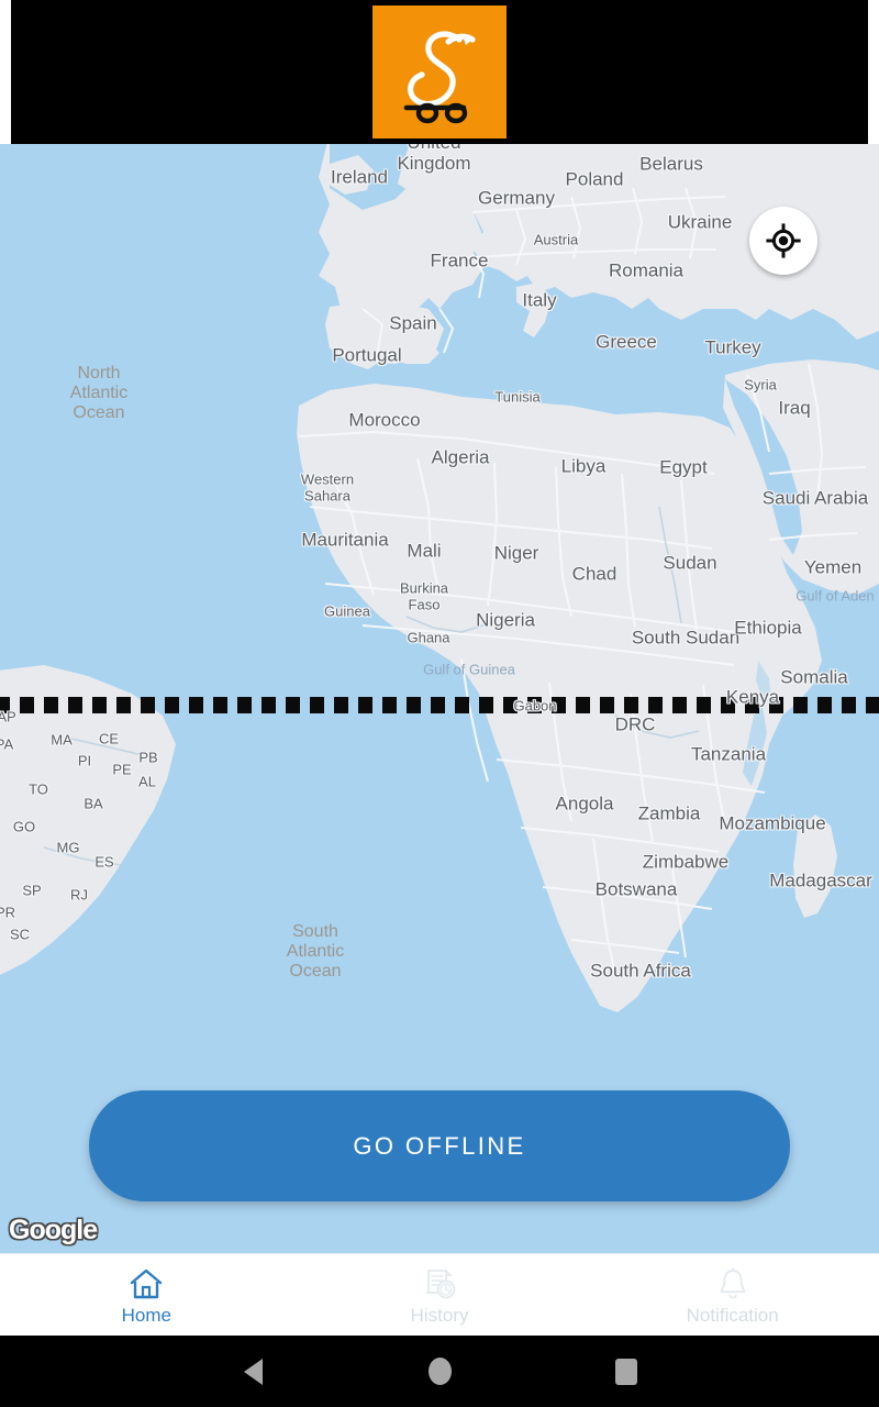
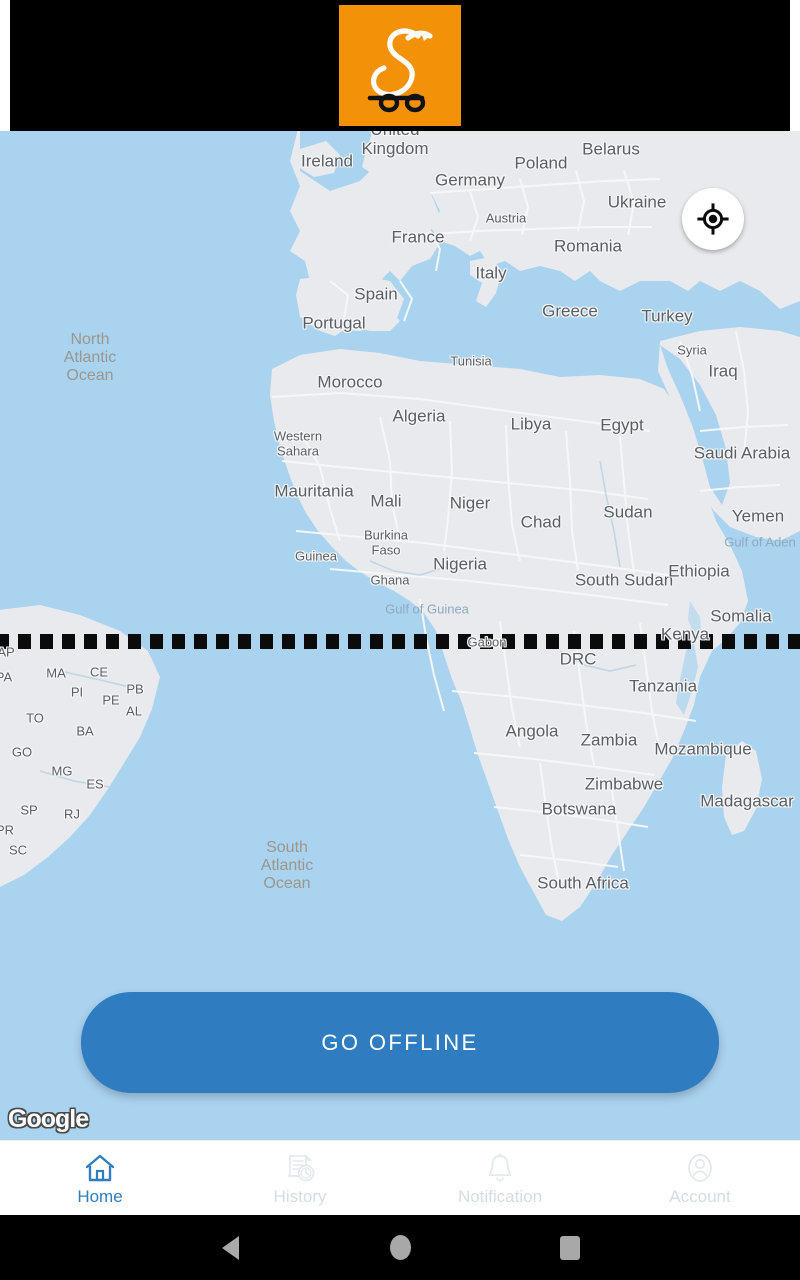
  Kingdom
  Ireland
  Poland
  Belarus
  Germany
  Ukraine
  Austria
  France
  Romania
  Italy
  Spain
  Greece
  Turkey
  Portugal
  Syria
  Tunisia
  Iraq
  Morocco
  Algeria
  Libya
  Egypt
  Western
  Sahara
  Saudi Arabia
  Mauritania
  Mali
  Niger
  Chad
  Sudan
  Yemen
  Burkina
  Faso
  Guinea
  Nigeria
  South Sudan
  Ethiopia
  Ghana
  Somalia
  Gabon
  Kenya
  DRC
  Tanzania
  Angola
  Zambia
  Mozambique
  Zimbabwe
  Botswana
  Madagascar
  South Africa
  AP
  MA
  CE
  PI
  PB
  PE
  AL
  TO
  BA
  GO
  MG
  ES
  SP
  RJ
  PR
  SC
  North
  Atlantic
  Ocean
  South
  Atlantic
  Ocean
  Gulf of Guinea
  Gulf of Aden
  Google
  GO OFFLINE
  Home
  History
  Notification
+ Account
